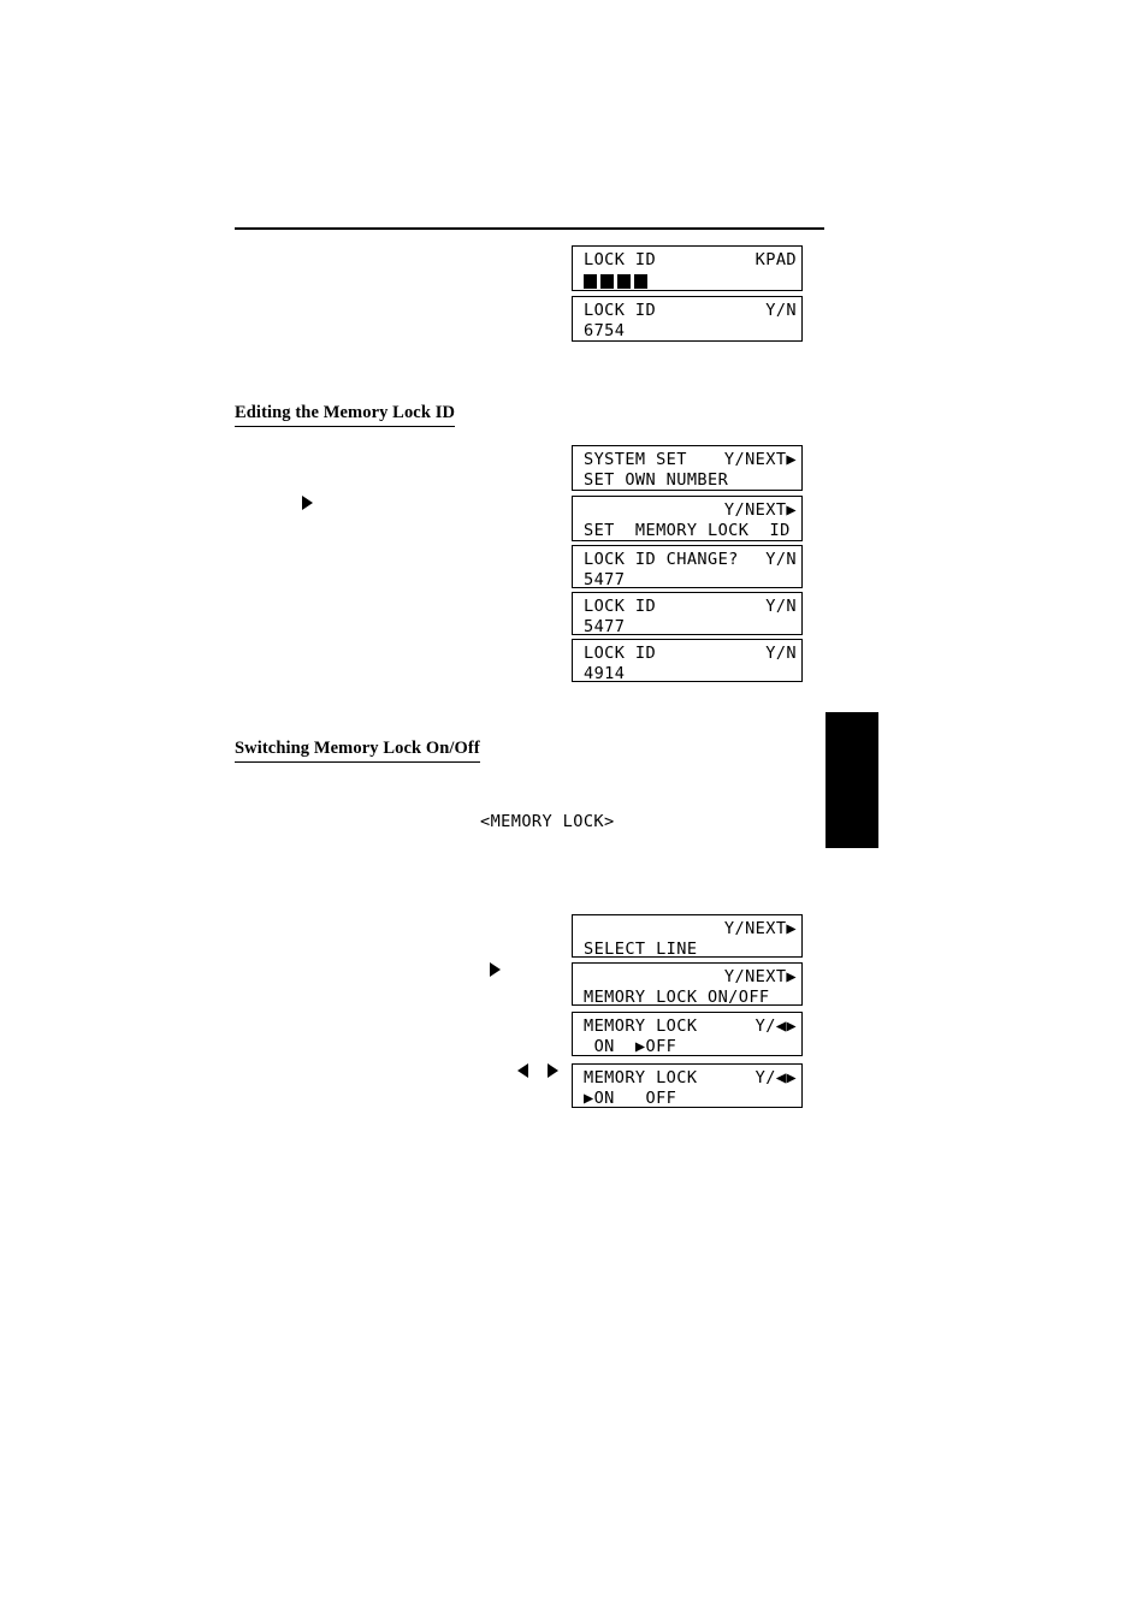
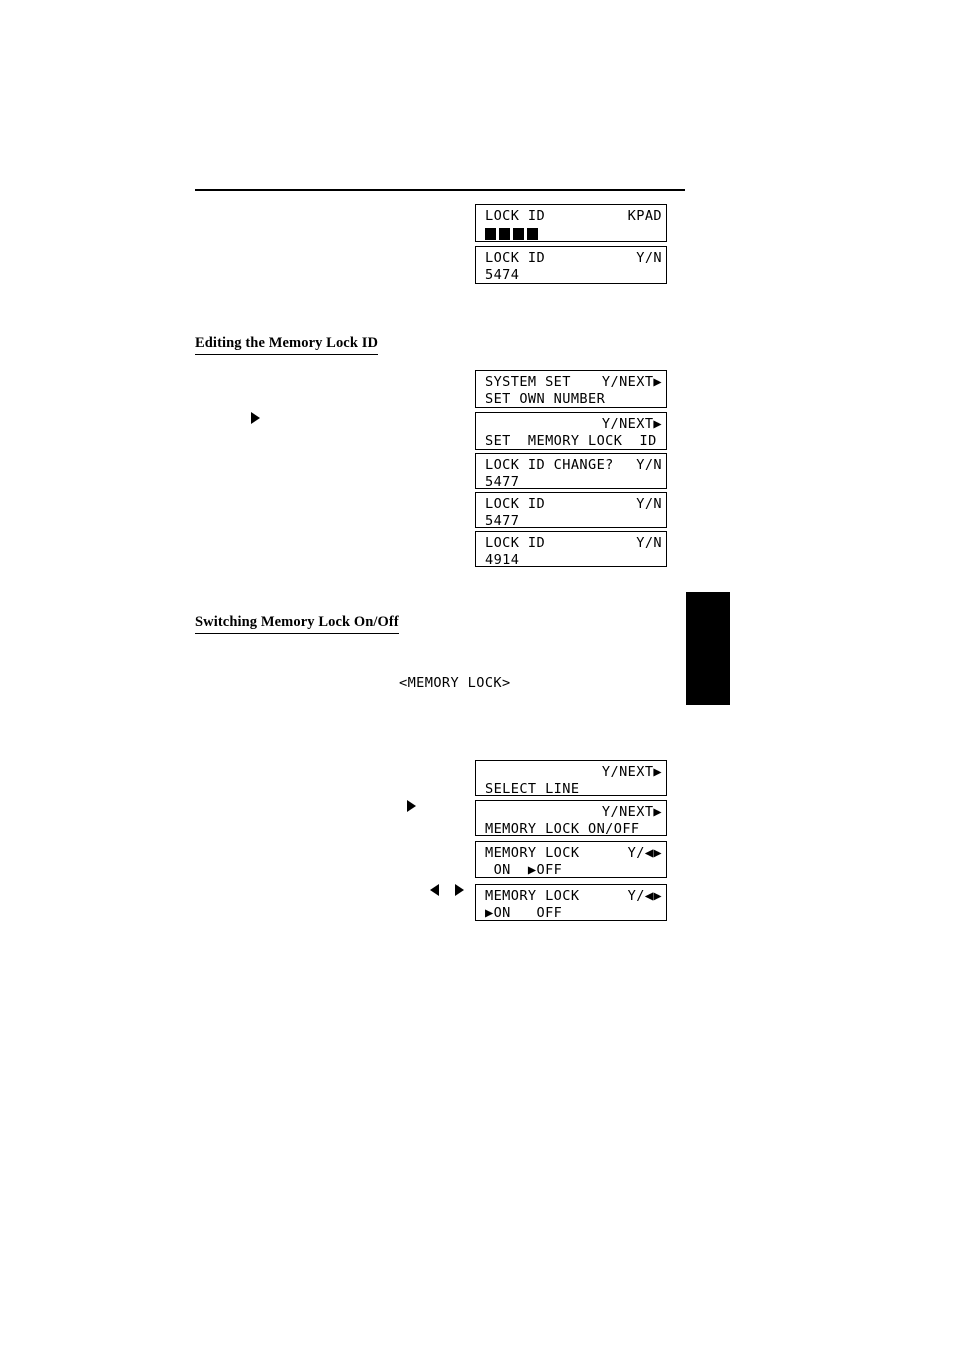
  LOCK ID
  KPAD
  LOCK ID
  Y/N
- 6754
+ 5474
  Editing the Memory Lock ID
  SYSTEM SET
  Y/NEXT▶
  SET OWN NUMBER
  Y/NEXT▶
  SET MEMORY LOCK ID
  LOCK ID CHANGE?
  Y/N
  5477
  LOCK ID
  Y/N
  5477
  LOCK ID
  Y/N
  4914
  Switching Memory Lock On/Off
  <MEMORY LOCK>
  Y/NEXT▶
  SELECT LINE
  Y/NEXT▶
  MEMORY LOCK ON/OFF
  MEMORY LOCK
  Y/◀▶
  ON ▶OFF
  MEMORY LOCK
  Y/◀▶
  ▶ON OFF
